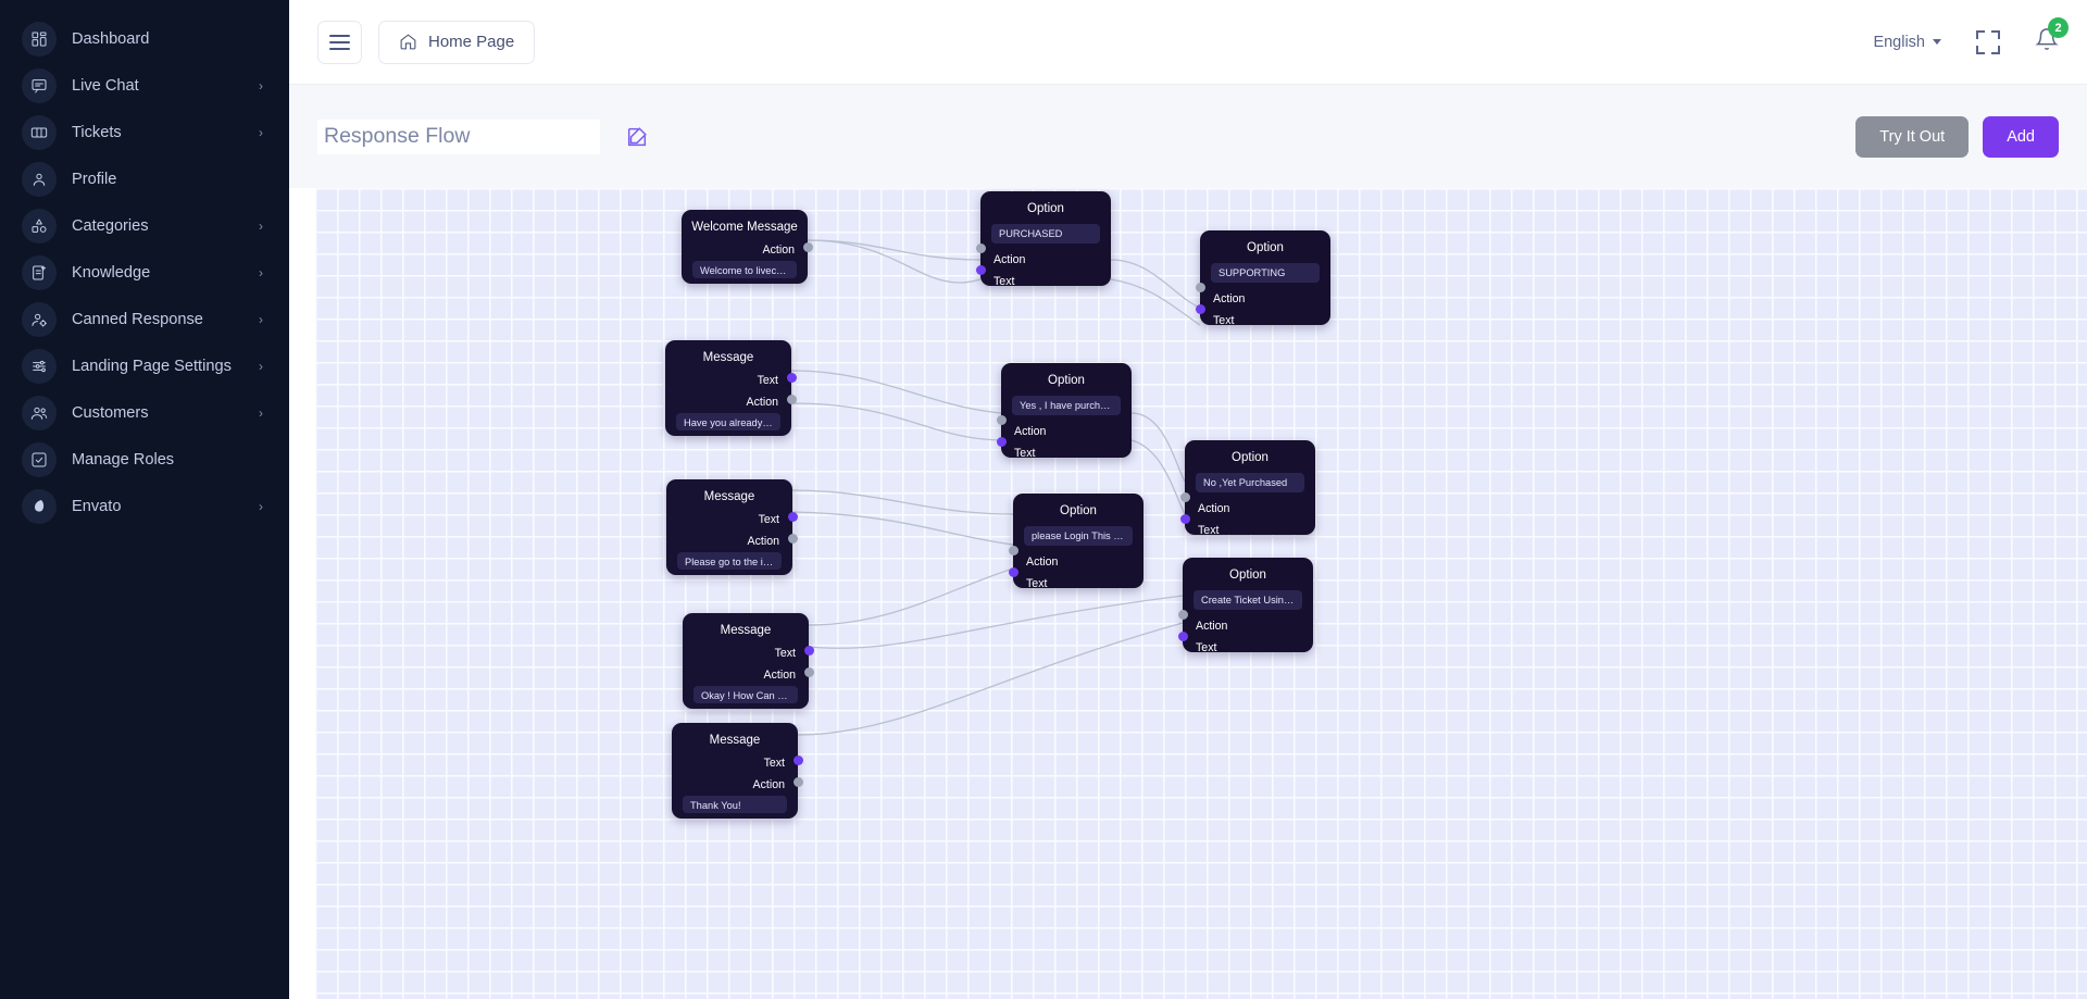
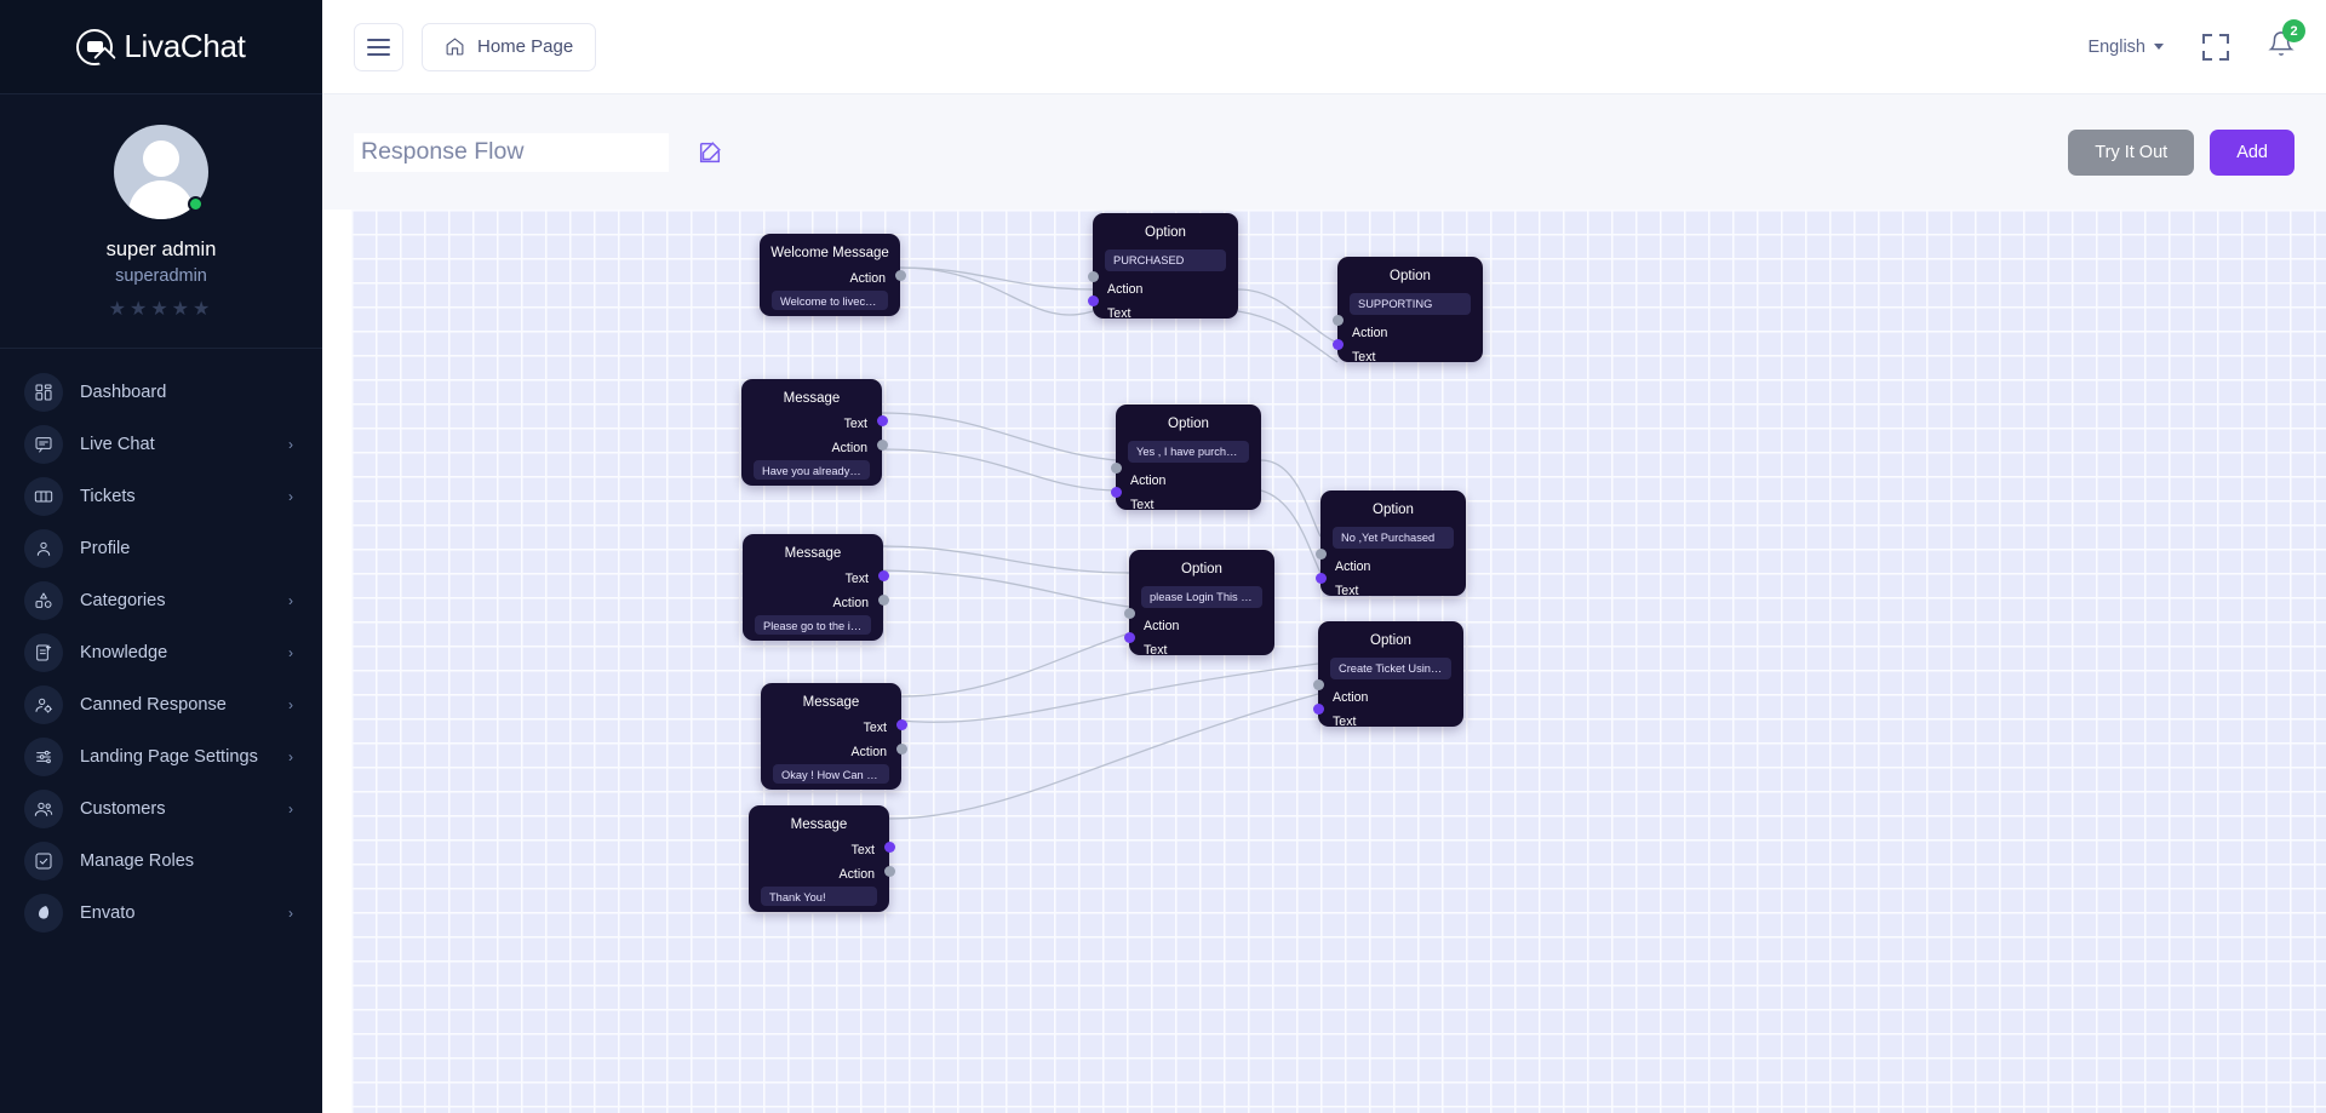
+ LivaChat
+ super admin
+ superadmin
+ ★★★★★
  Dashboard
  Live Chat
  ›
  Tickets
  ›
  Profile
  Categories
  ›
  Knowledge
  ›
  Canned Response
  ›
  Landing Page Settings
  ›
  Customers
  ›
  Manage Roles
  Envato
  ›
  Home Page
  English
  2
  Response Flow
  Try It Out
  Add
  Welcome Message
  Action
  Welcome to livechat@
  Option
  PURCHASED
  Action
  Text
  Option
  SUPPORTING
  Action
  Text
  Message
  Text
  Action
  Have you already pur
  Option
  Yes , I have purchased
  Action
  Text
  Option
  No ,Yet Purchased
  Action
  Text
  Message
  Text
  Action
  Please go to the item
  Option
  please Login This URL
  Action
  Text
  Option
  Create Ticket Using Th
  Action
  Text
  Message
  Text
  Action
  Okay ! How Can I Hel
  Message
  Text
  Action
  Thank You!
